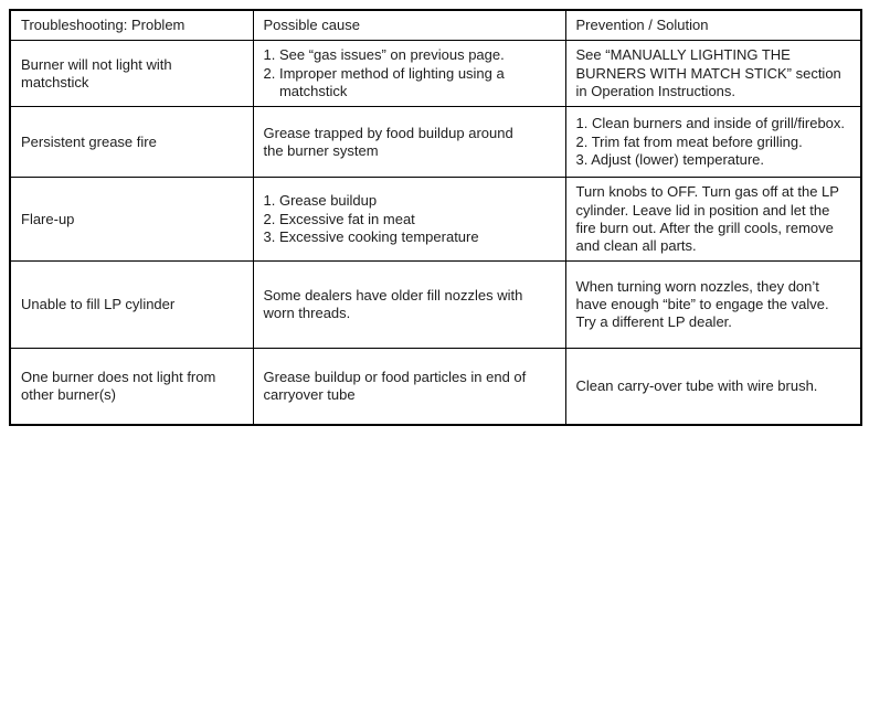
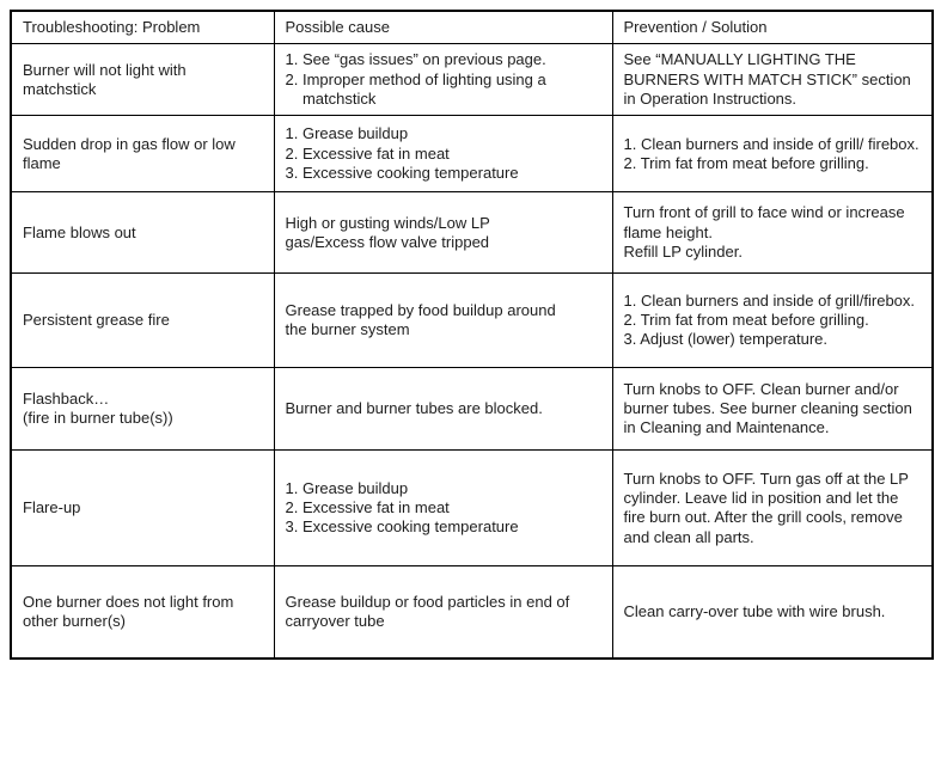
  Troubleshooting: Problem	Possible cause	Prevention / Solution
  Burner will not light with matchstick	1. See “gas issues” on previous page. 2. Improper method of lighting using a matchstick	See “MANUALLY LIGHTING THE BURNERS WITH MATCH STICK” section in Operation Instructions.
+ Sudden drop in gas flow or low flame	1. Grease buildup 2. Excessive fat in meat 3. Excessive cooking temperature	1. Clean burners and inside of grill/ firebox. 2. Trim fat from meat before grilling.
+ Flame blows out	High or gusting winds/Low LP gas/Excess flow valve tripped	Turn front of grill to face wind or increase flame height. Refill LP cylinder.
  Persistent grease fire	Grease trapped by food buildup around the burner system	1. Clean burners and inside of grill/firebox. 2. Trim fat from meat before grilling. 3. Adjust (lower) temperature.
+ Flashback… (fire in burner tube(s))	Burner and burner tubes are blocked.	Turn knobs to OFF. Clean burner and/or burner tubes. See burner cleaning section in Cleaning and Maintenance.
  Flare-up	1. Grease buildup 2. Excessive fat in meat 3. Excessive cooking temperature	Turn knobs to OFF. Turn gas off at the LP cylinder. Leave lid in position and let the fire burn out. After the grill cools, remove and clean all parts.
- Unable to fill LP cylinder	Some dealers have older fill nozzles with worn threads.	When turning worn nozzles, they don’t have enough “bite” to engage the valve. Try a different LP dealer.
  One burner does not light from other burner(s)	Grease buildup or food particles in end of carryover tube	Clean carry-over tube with wire brush.
